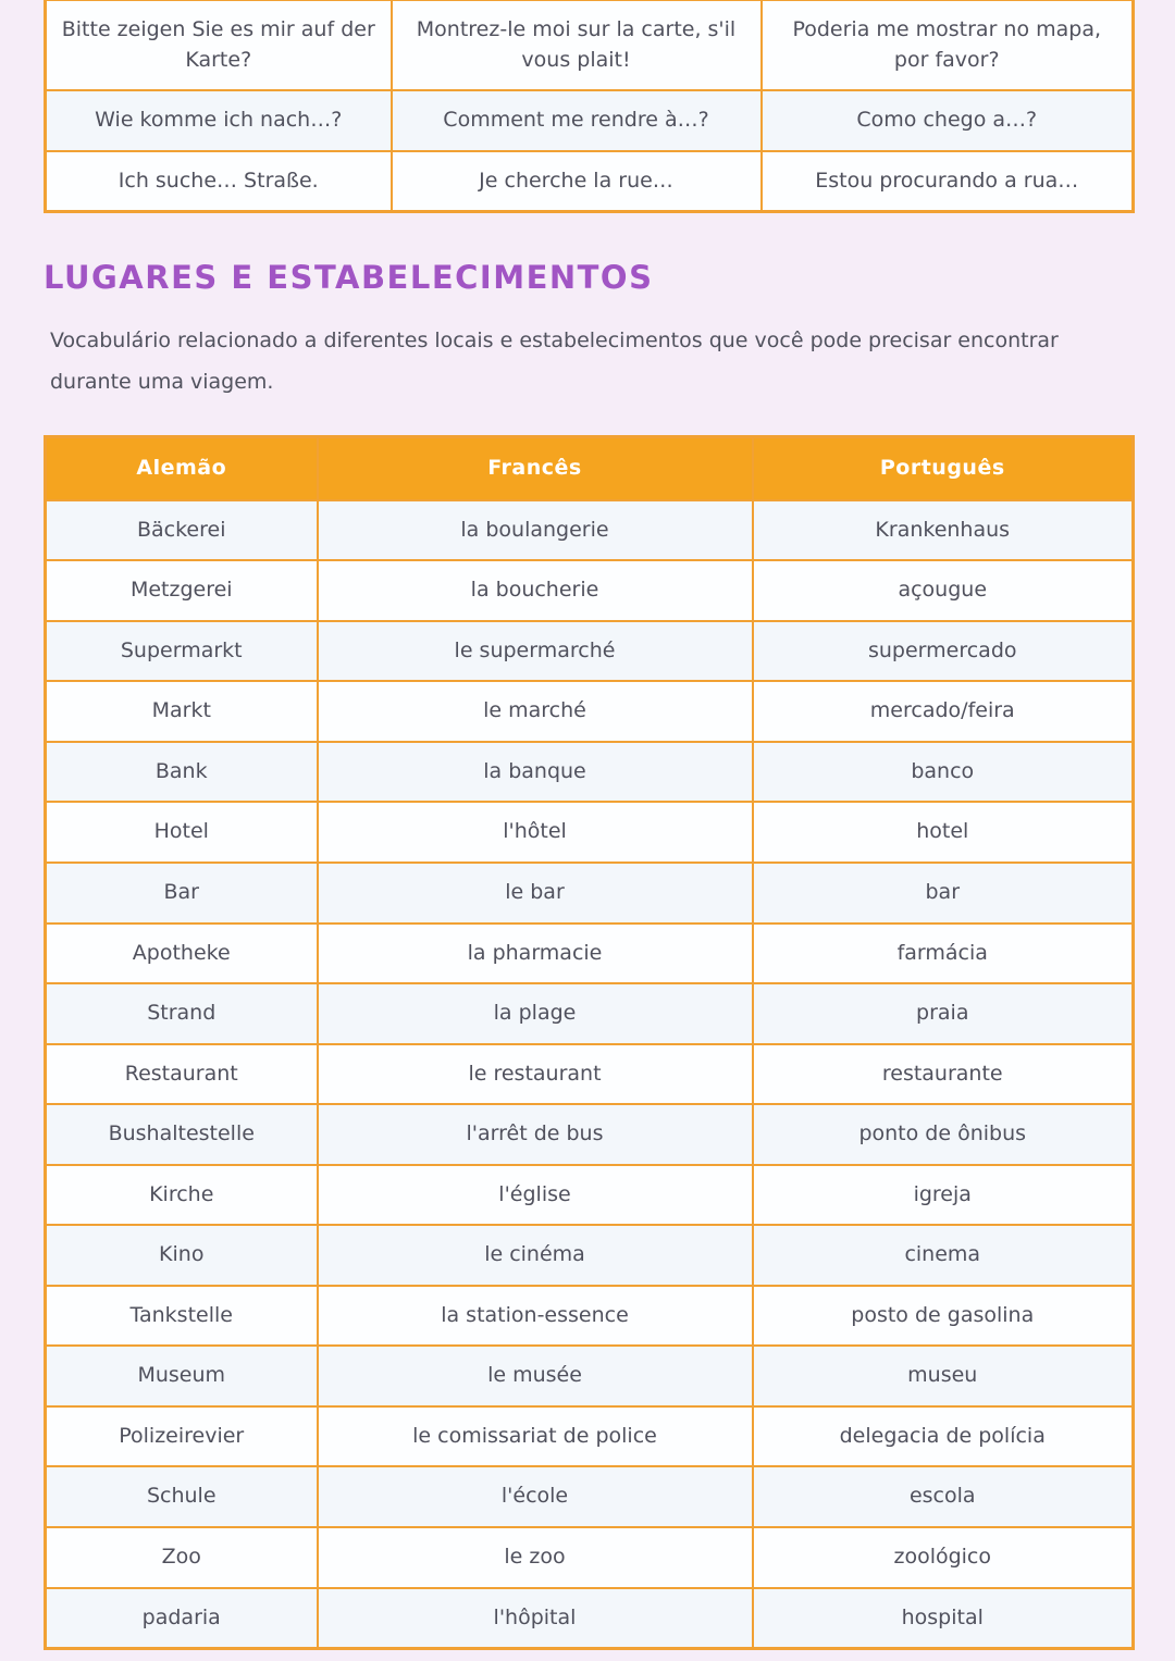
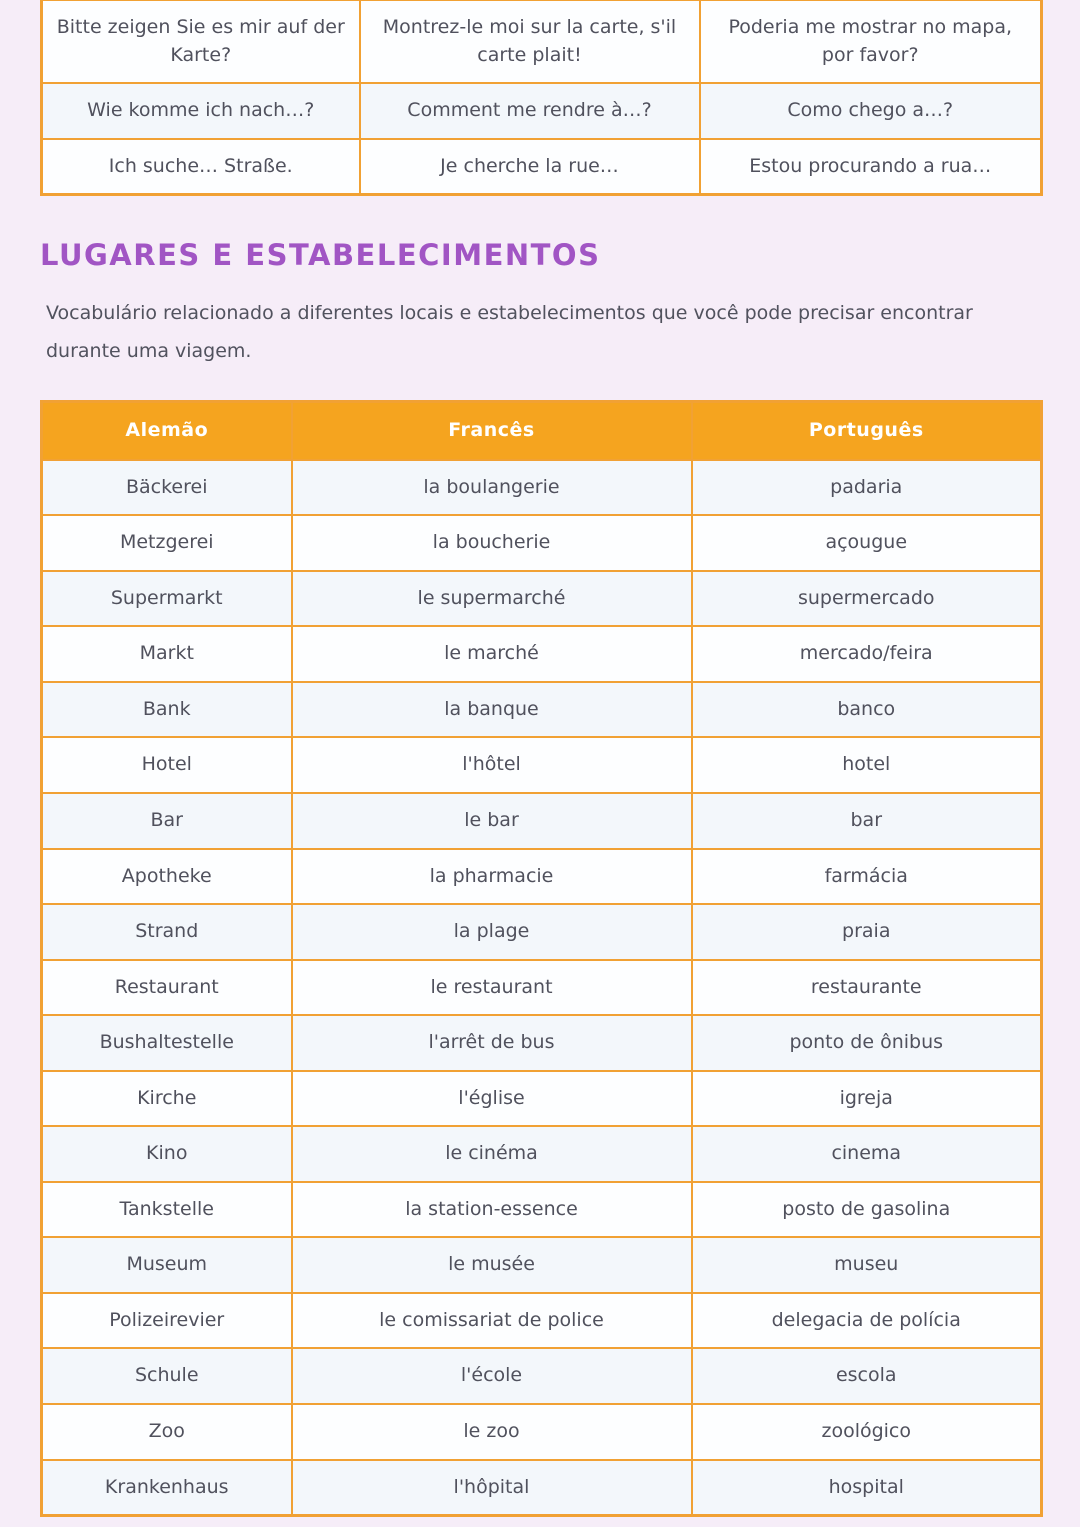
- Bitte zeigen Sie es mir auf der Karte?	Montrez-le moi sur la carte, s'il vous plait!	Poderia me mostrar no mapa, por favor?
+ Bitte zeigen Sie es mir auf der Karte?	Montrez-le moi sur la carte, s'il carte plait!	Poderia me mostrar no mapa, por favor?
  Wie komme ich nach…?	Comment me rendre à…?	Como chego a…?
  Ich suche… Straße.	Je cherche la rue…	Estou procurando a rua…
  LUGARES E ESTABELECIMENTOS
  Vocabulário relacionado a diferentes locais e estabelecimentos que você pode precisar encontrar durante uma viagem.
  Alemão	Francês	Português
- Bäckerei	la boulangerie	Krankenhaus
+ Bäckerei	la boulangerie	padaria
  Metzgerei	la boucherie	açougue
  Supermarkt	le supermarché	supermercado
  Markt	le marché	mercado/feira
  Bank	la banque	banco
  Hotel	l'hôtel	hotel
  Bar	le bar	bar
  Apotheke	la pharmacie	farmácia
  Strand	la plage	praia
  Restaurant	le restaurant	restaurante
  Bushaltestelle	l'arrêt de bus	ponto de ônibus
  Kirche	l'église	igreja
  Kino	le cinéma	cinema
  Tankstelle	la station-essence	posto de gasolina
  Museum	le musée	museu
  Polizeirevier	le comissariat de police	delegacia de polícia
  Schule	l'école	escola
  Zoo	le zoo	zoológico
- padaria	l'hôpital	hospital
+ Krankenhaus	l'hôpital	hospital
